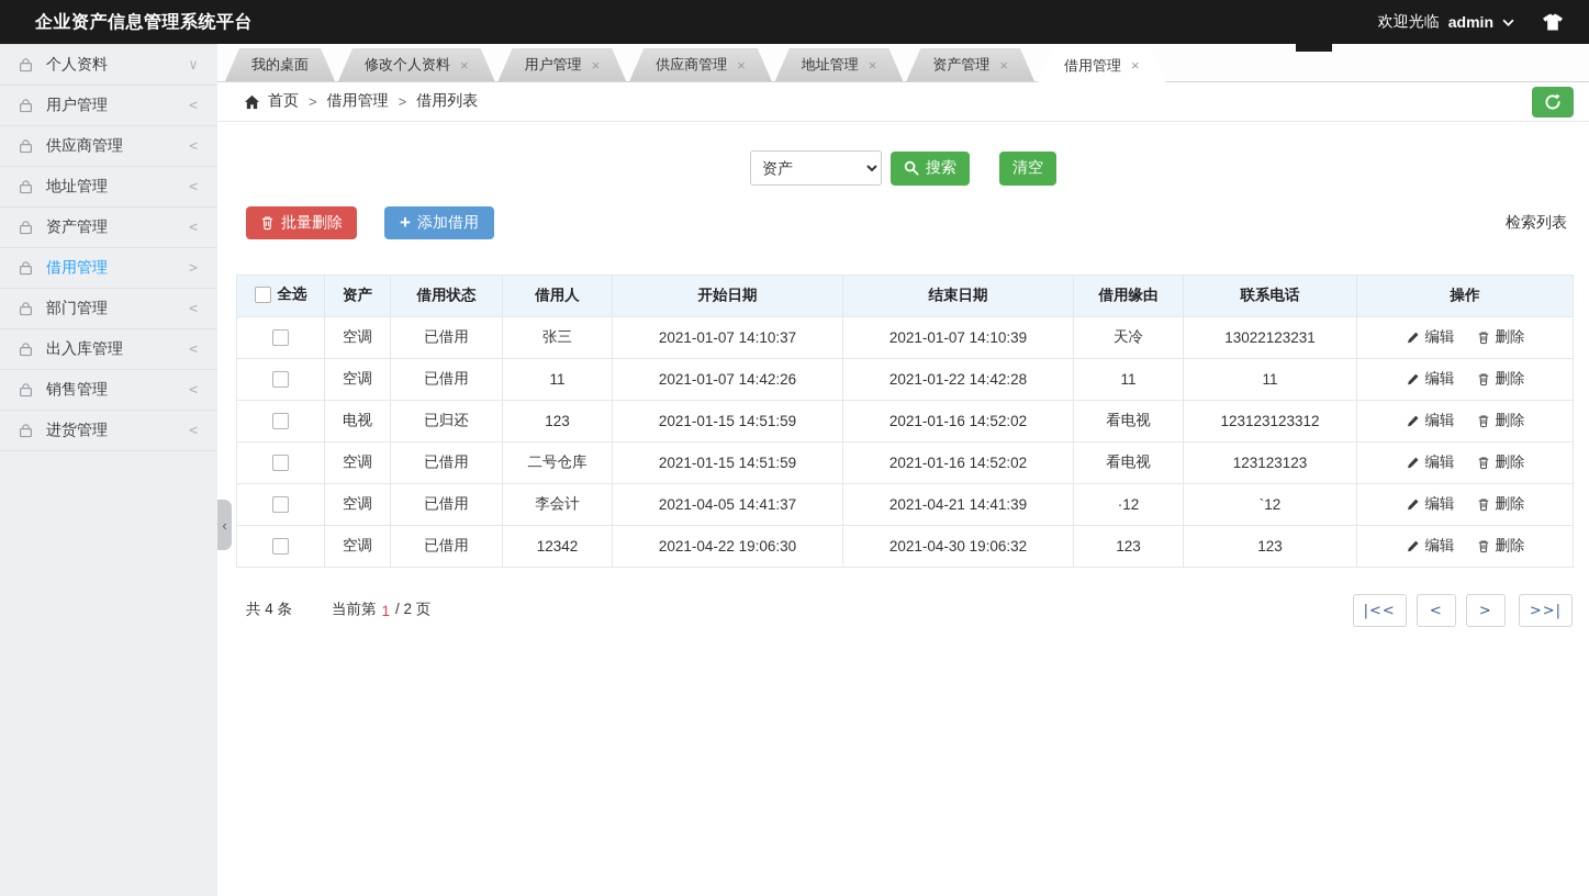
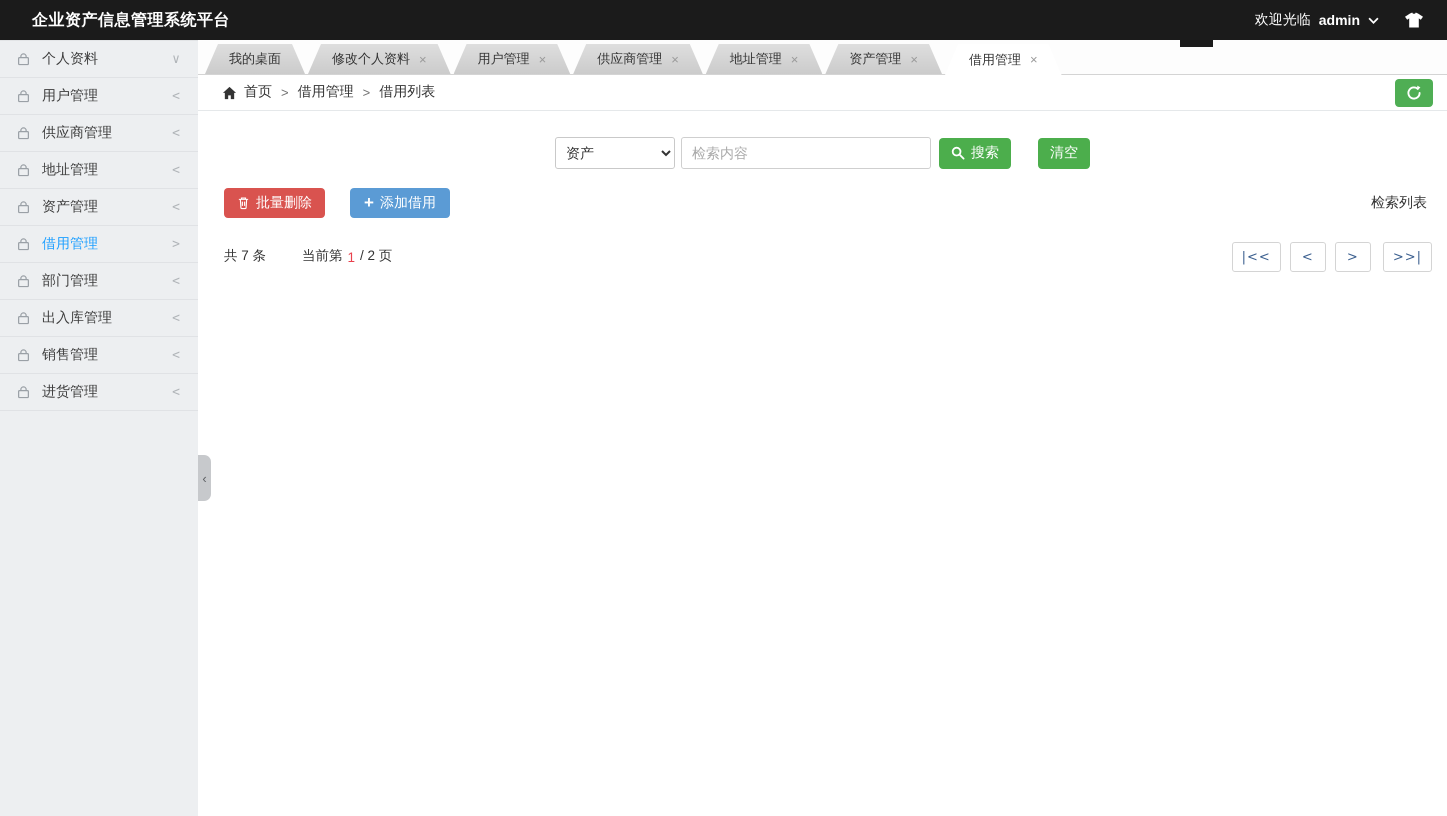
  企业资产信息管理系统平台
  欢迎光临
  admin
  个人资料
  ∨
  用户管理
  <
  供应商管理
  <
  地址管理
  <
  资产管理
  <
  借用管理
  >
  部门管理
  <
  出入库管理
  <
  销售管理
  <
  进货管理
  <
  ‹
  我的桌面
  修改个人资料
  ×
  用户管理
  ×
  供应商管理
  ×
  地址管理
  ×
  资产管理
  ×
  借用管理
  ×
  首页
  >
  借用管理
  >
  借用列表
  资产
+ 检索内容
  搜索
  清空
  批量删除
  +
  添加借用
  检索列表
- 全选	资产	借用状态	借用人	开始日期	结束日期	借用缘由	联系电话	操作
- 	空调	已借用	张三	2021-01-07 14:10:37	2021-01-07 14:10:39	天冷	13022123231	编辑 删除
- 	空调	已借用	11	2021-01-07 14:42:26	2021-01-22 14:42:28	11	11	编辑 删除
- 	电视	已归还	123	2021-01-15 14:51:59	2021-01-16 14:52:02	看电视	123123123312	编辑 删除
- 	空调	已借用	二号仓库	2021-01-15 14:51:59	2021-01-16 14:52:02	看电视	123123123	编辑 删除
- 	空调	已借用	李会计	2021-04-05 14:41:37	2021-04-21 14:41:39	·12	`12	编辑 删除
- 	空调	已借用	12342	2021-04-22 19:06:30	2021-04-30 19:06:32	123	123	编辑 删除
- 共 4 条
+ 共 7 条
  当前第
  1
  / 2 页
  |<<
  <
  >
  >>|
